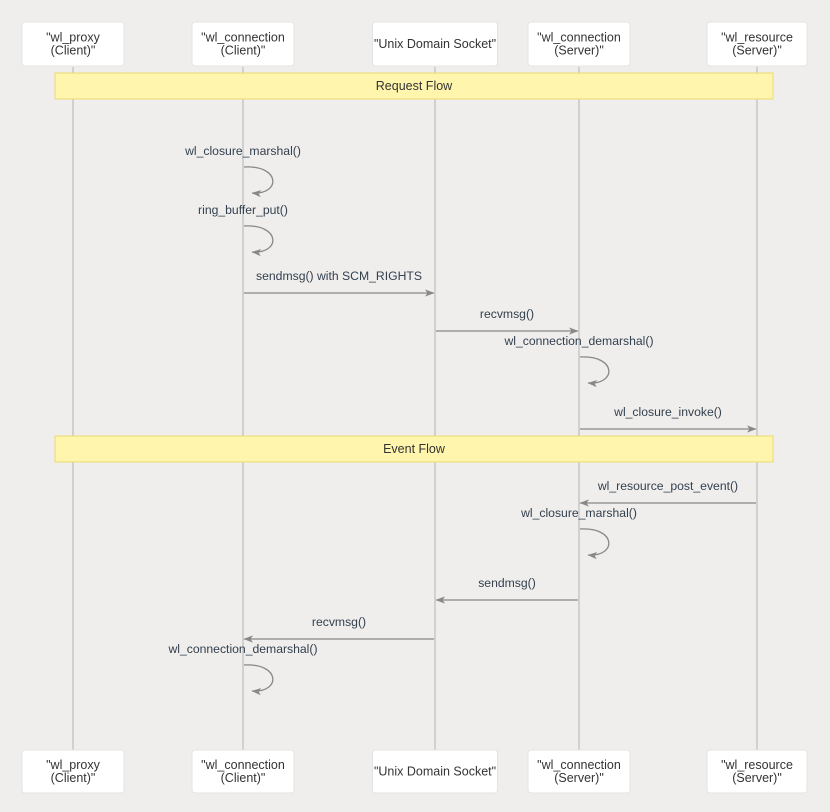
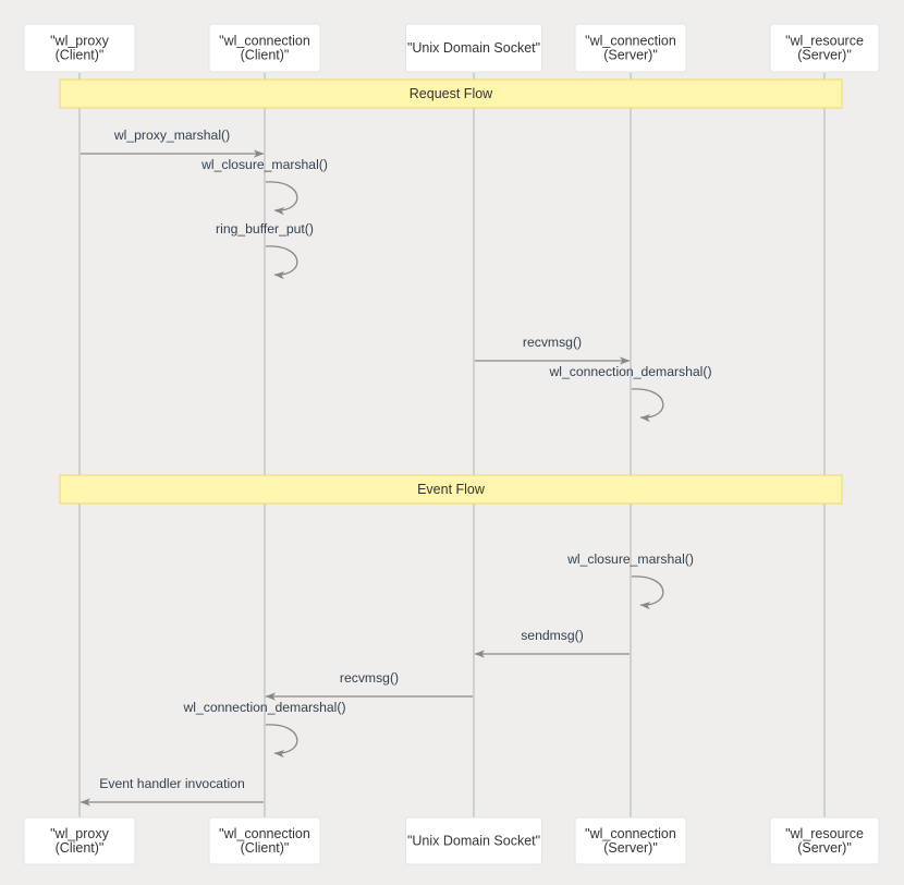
  Request Flow
  Event Flow
+ wl_proxy_marshal()
  wl_closure_marshal()
  ring_buffer_put()
- sendmsg() with SCM_RIGHTS
  recvmsg()
  wl_connection_demarshal()
- wl_closure_invoke()
- wl_resource_post_event()
  wl_closure_marshal()
  sendmsg()
  recvmsg()
  wl_connection_demarshal()
+ Event handler invocation
  "wl_proxy
  (Client)"
  "wl_connection
  (Client)"
  "Unix Domain Socket"
  "wl_connection
  (Server)"
  "wl_resource
  (Server)"
  "wl_proxy
  (Client)"
  "wl_connection
  (Client)"
  "Unix Domain Socket"
  "wl_connection
  (Server)"
  "wl_resource
  (Server)"
